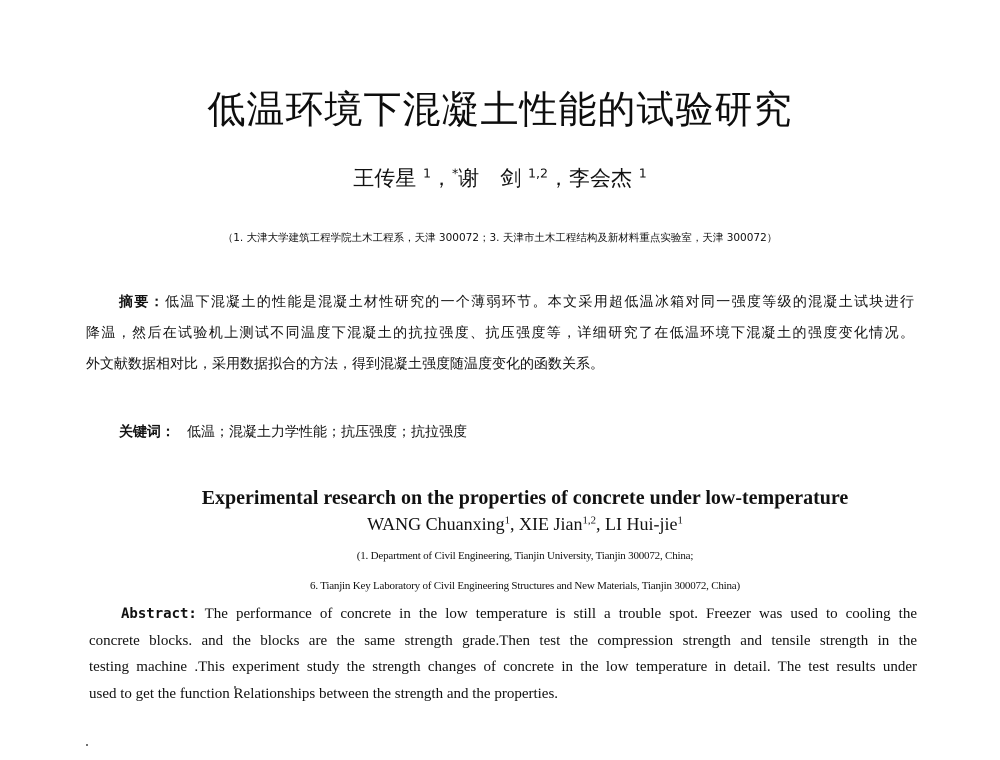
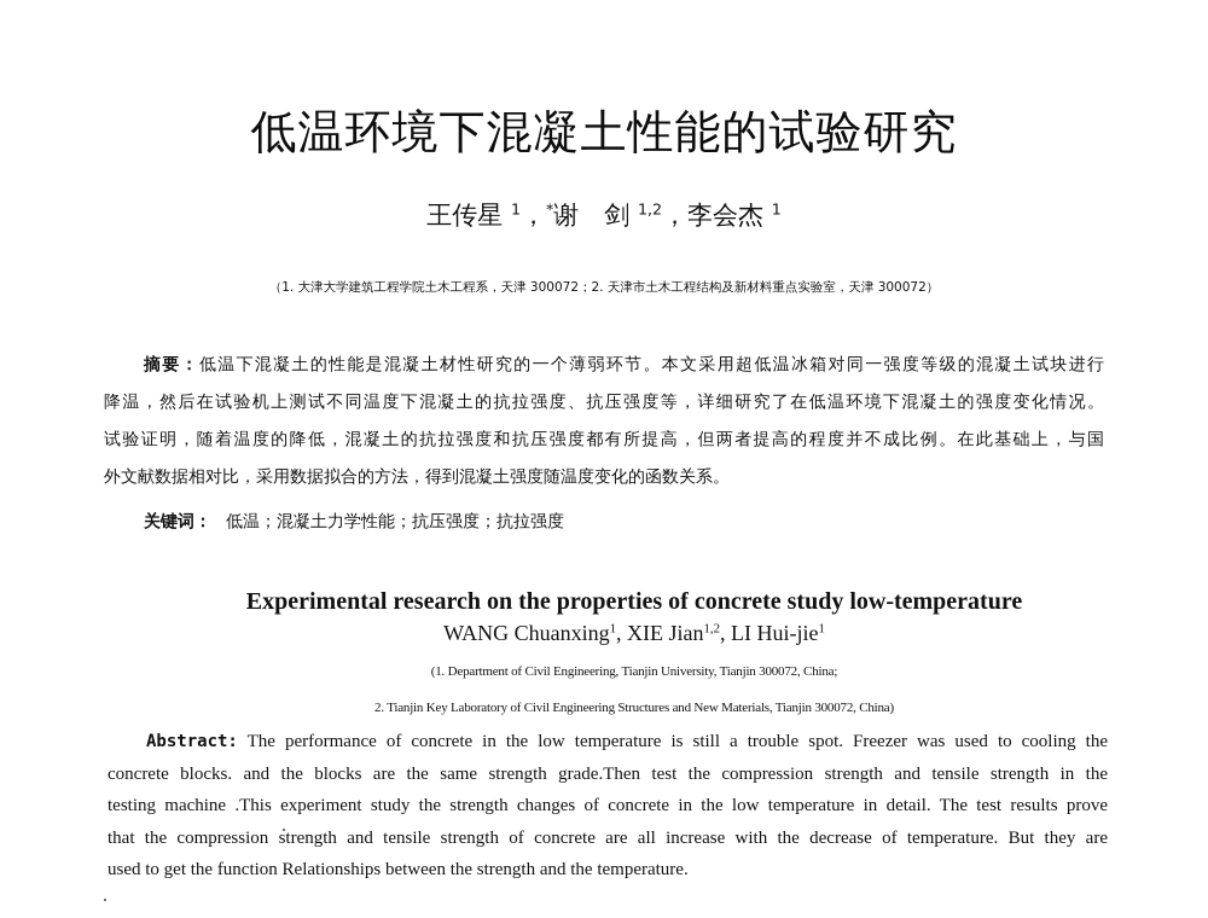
  低温环境下混凝土性能的试验研究
  王传星 1，*谢 剑 1,2，李会杰 1
- （1. 大津大学建筑工程学院土木工程系，天津 300072；3. 天津市土木工程结构及新材料重点实验室，天津 300072）
+ （1. 大津大学建筑工程学院土木工程系，天津 300072；2. 天津市土木工程结构及新材料重点实验室，天津 300072）
  摘要：低温下混凝土的性能是混凝土材性研究的一个薄弱环节。本文采用超低温冰箱对同一强度等级的混凝土试块进行
  降温，然后在试验机上测试不同温度下混凝土的抗拉强度、抗压强度等，详细研究了在低温环境下混凝土的强度变化情况。
+ 试验证明，随着温度的降低，混凝土的抗拉强度和抗压强度都有所提高，但两者提高的程度并不成比例。在此基础上，与国
  外文献数据相对比，采用数据拟合的方法，得到混凝土强度随温度变化的函数关系。
  关键词： 低温；混凝土力学性能；抗压强度；抗拉强度
- Experimental research on the properties of concrete under low-temperature
+ Experimental research on the properties of concrete study low-temperature
  WANG Chuanxing1, XIE Jian1,2, LI Hui-jie1
  (1. Department of Civil Engineering, Tianjin University, Tianjin 300072, China;
- 6. Tianjin Key Laboratory of Civil Engineering Structures and New Materials, Tianjin 300072, China)
+ 2. Tianjin Key Laboratory of Civil Engineering Structures and New Materials, Tianjin 300072, China)
  Abstract: The performance of concrete in the low temperature is still a trouble spot. Freezer was used to cooling the
  concrete blocks. and the blocks are the same strength grade.Then test the compression strength and tensile strength in the
- testing machine .This experiment study the strength changes of concrete in the low temperature in detail. The test results under
+ testing machine .This experiment study the strength changes of concrete in the low temperature in detail. The test results prove
+ that the compression strength and tensile strength of concrete are all increase with the decrease of temperature. But they are
- used to get the function Relationships between the strength and the properties.
+ used to get the function Relationships between the strength and the temperature.
